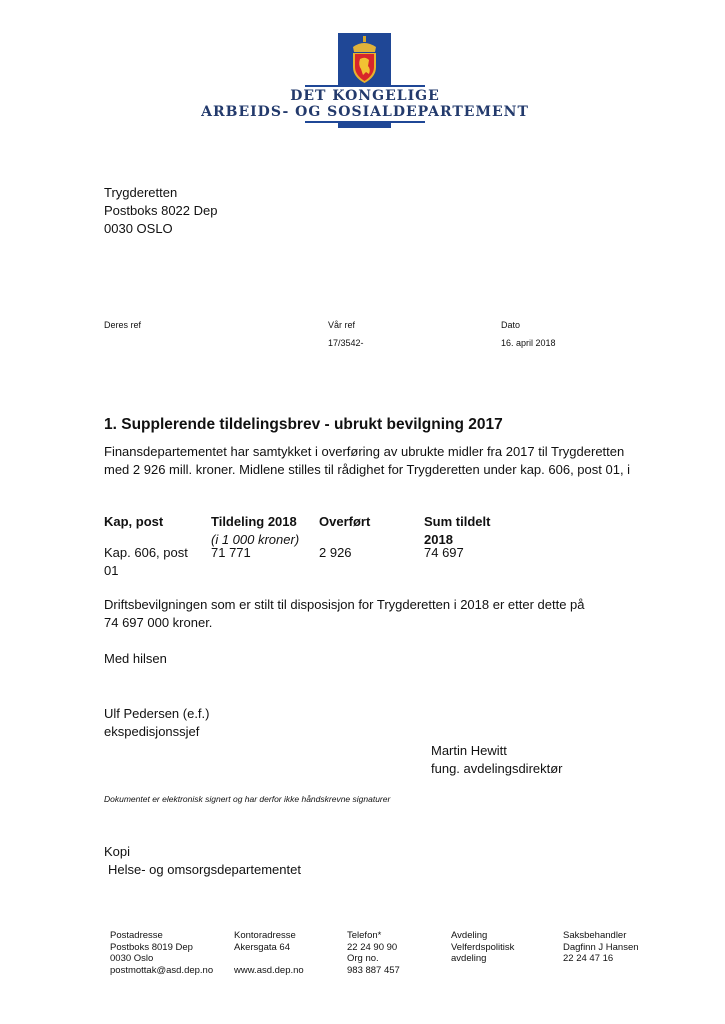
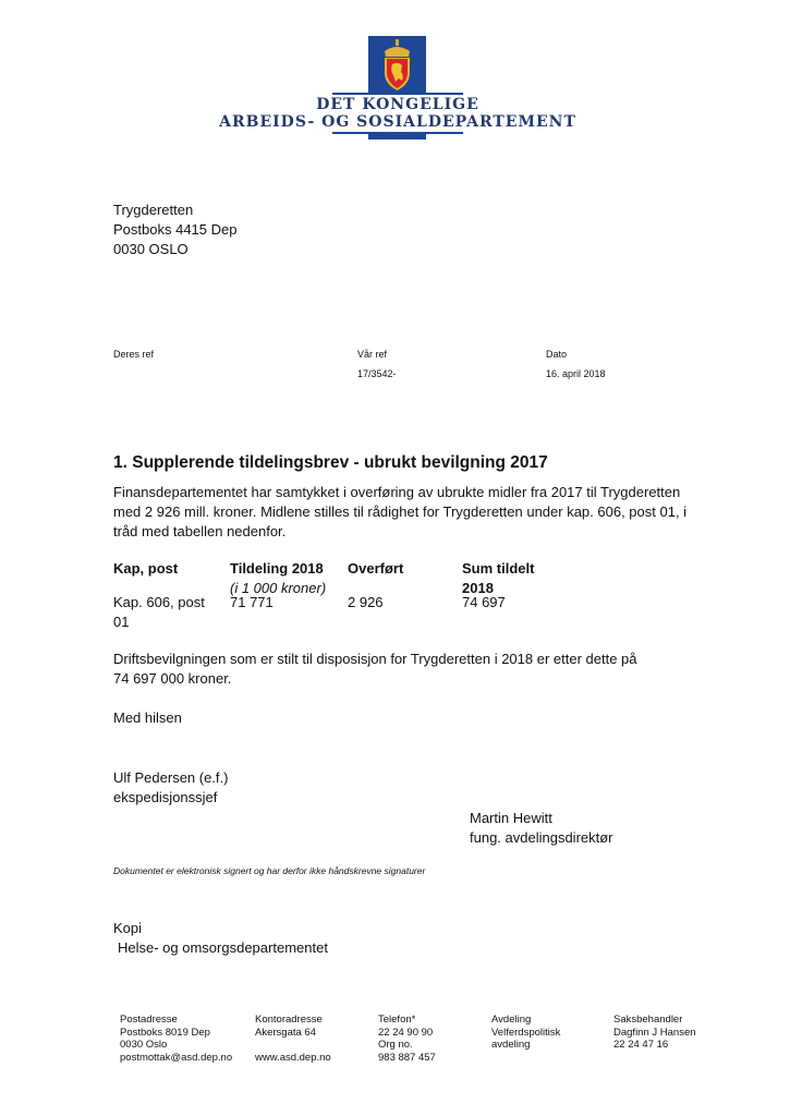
  DET KONGELIGE
  ARBEIDS- OG SOSIALDEPARTEMENT
  Trygderetten
- Postboks 8022 Dep
+ Postboks 4415 Dep
  0030 OSLO
  Deres ref
  Vår ref
  17/3542-
  Dato
  16. april 2018
  1. Supplerende tildelingsbrev - ubrukt bevilgning 2017
  Finansdepartementet har samtykket i overføring av ubrukte midler fra 2017 til Trygderetten
  med 2 926 mill. kroner. Midlene stilles til rådighet for Trygderetten under kap. 606, post 01, i
+ tråd med tabellen nedenfor.
  Kap, post
  Tildeling 2018
  (i 1 000 kroner)
  Overført
  Sum tildelt
  2018
  Kap. 606, post
  01
  71 771
  2 926
  74 697
  Driftsbevilgningen som er stilt til disposisjon for Trygderetten i 2018 er etter dette på
  74 697 000 kroner.
  Med hilsen
  Ulf Pedersen (e.f.)
  ekspedisjonssjef
  Martin Hewitt
  fung. avdelingsdirektør
  Dokumentet er elektronisk signert og har derfor ikke håndskrevne signaturer
  Kopi
  Helse- og omsorgsdepartementet
  Postadresse
  Postboks 8019 Dep
  0030 Oslo
  postmottak@asd.dep.no
  Kontoradresse
  Akersgata 64
  www.asd.dep.no
  Telefon*
  22 24 90 90
  Org no.
  983 887 457
  Avdeling
  Velferdspolitisk
  avdeling
  Saksbehandler
  Dagfinn J Hansen
  22 24 47 16
